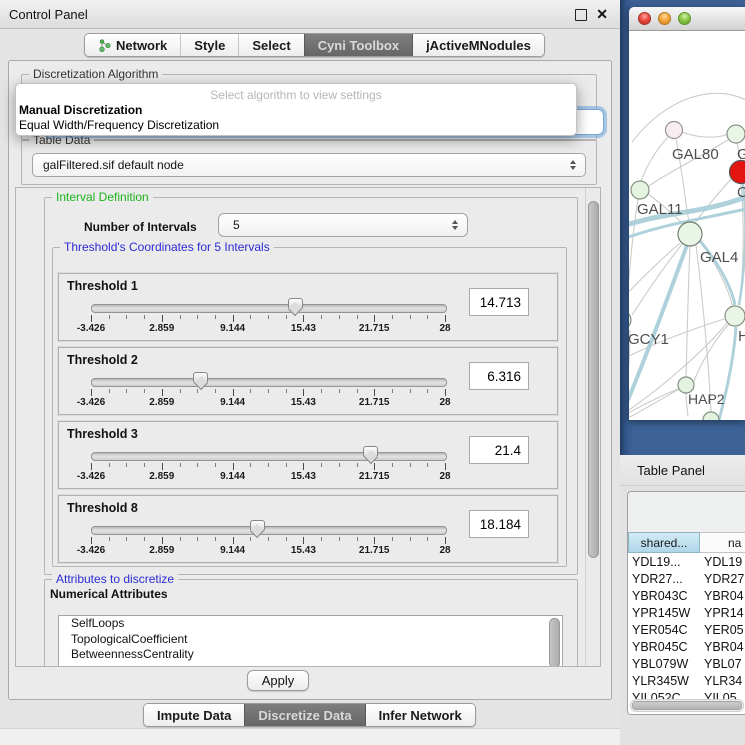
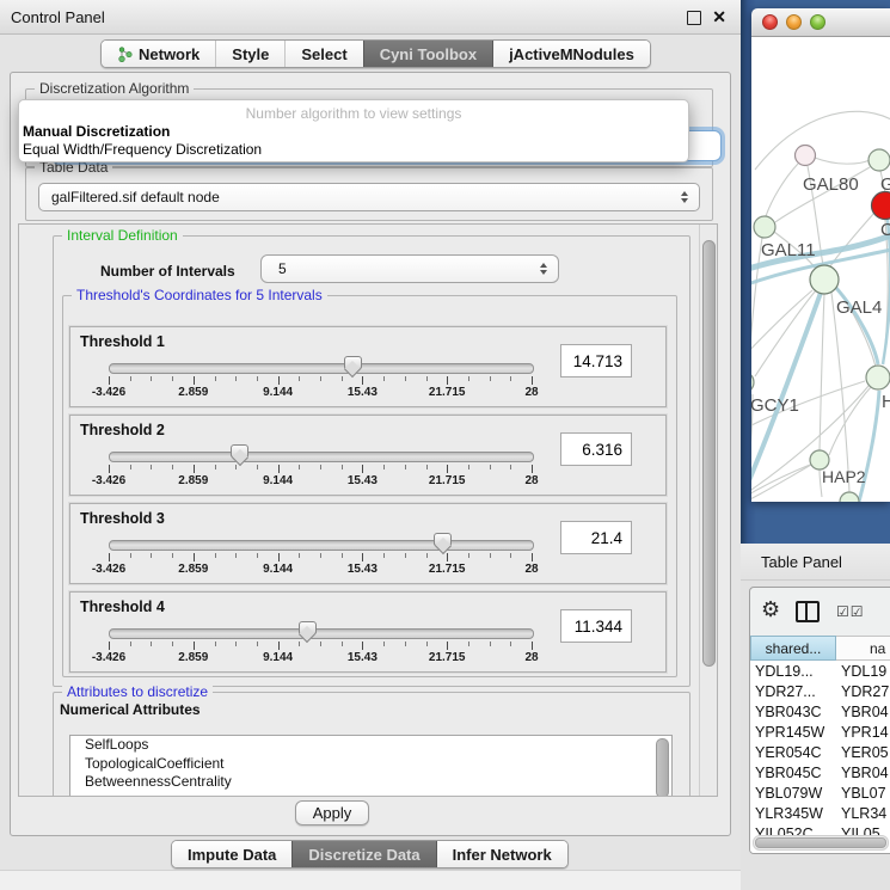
  Control Panel
  ✕
  Network
  Style
  Select
  Cyni Toolbox
  jActiveMNodules
  Discretization Algorithm
- Select algorithm to view settings
+ Number algorithm to view settings
  Manual Discretization
  Equal Width/Frequency Discretization
  Table Data
  galFiltered.sif default node
  Interval Definition
  Number of Intervals
  5
  Threshold's Coordinates for 5 Intervals
  Threshold 1
  -3.426
  2.859
  9.144
  15.43
  21.715
  28
  14.713
  Threshold 2
  -3.426
  2.859
  9.144
  15.43
  21.715
  28
  6.316
  Threshold 3
  -3.426
  2.859
  9.144
  15.43
  21.715
  28
  21.4
- Threshold 8
+ Threshold 4
  -3.426
  2.859
  9.144
  15.43
  21.715
  28
- 18.184
+ 11.344
  Attributes to discretize
  Numerical Attributes
  SelfLoops
  TopologicalCoefficient
  BetweennessCentrality
  Apply
  Impute Data
  Discretize Data
  Infer Network
  GAL80
  GAL11
  C
  GAL4
  GCY1
  H
  HAP2
  Table Panel
+ ⚙
+ ☑☑
  shared...
  na
  YDL19...
  YDL19
  YDR27...
  YDR27
  YBR043C
  YBR04
  YPR145W
  YPR14
  YER054C
  YER05
  YBR045C
  YBR04
  YBL079W
  YBL07
  YLR345W
  YLR34
  YIL052C
  YIL05
